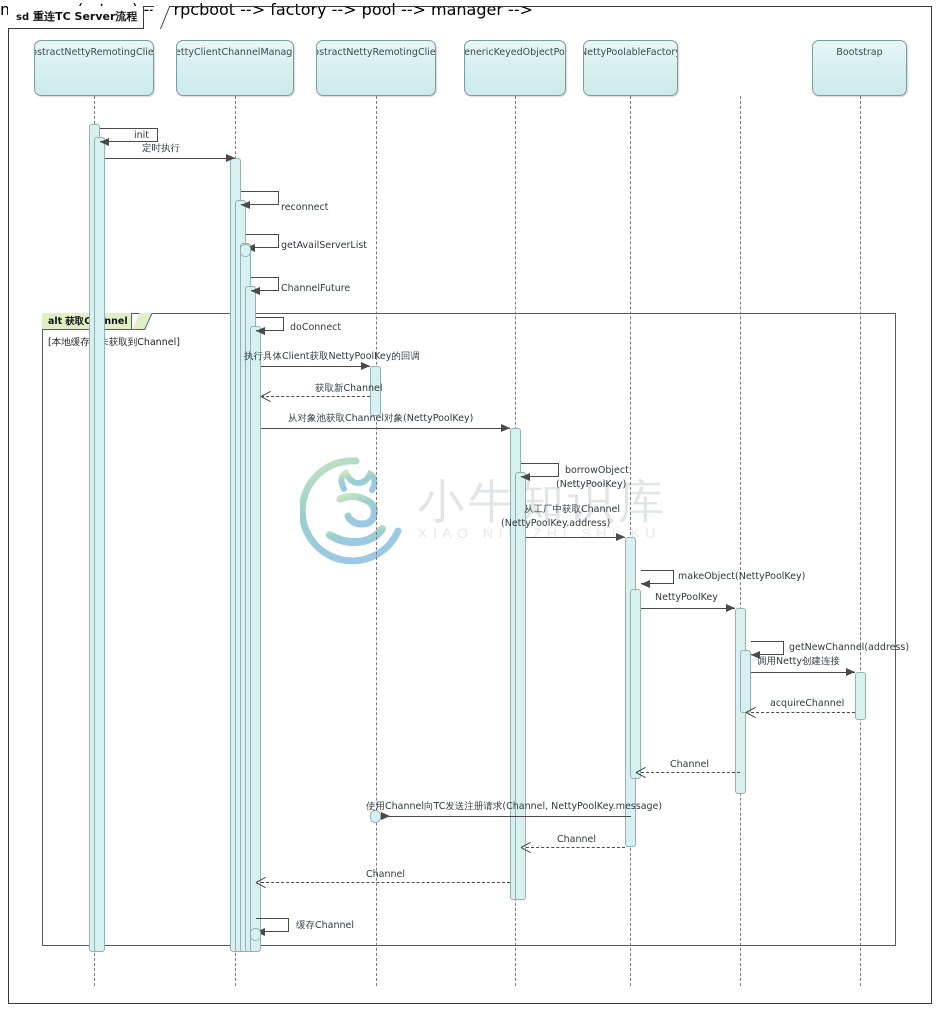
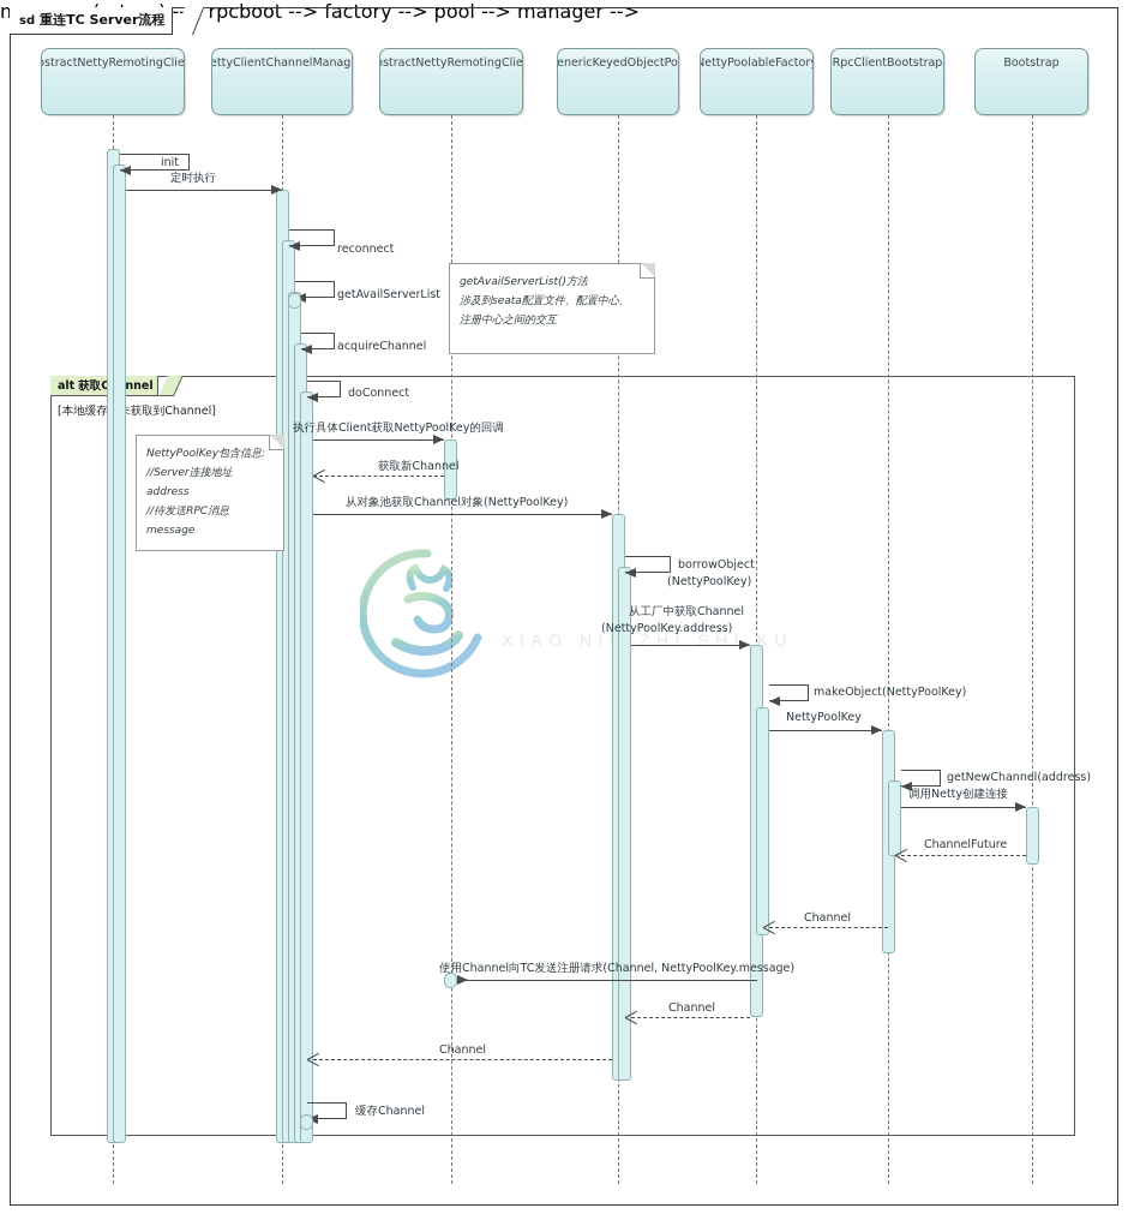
  sd
  重连TC Server流程
- 小牛知识库
  XIAO NI ZHI SHI KU
  alt
  获取Cnnel
  [本地缓存获取到Channel]
  bstractNettyRemotingClie
  ettyClientChannelManag
  bstractNettyRemotingClie
  enericKeyedObjectPo
  NettyPoolableFactor
+ RpcClientBootstrap
  Bootstrap
  init
  定时执行
  reconnect
  getAvailServerList
- ChannelFuture
+ acquireChannel
  doConnect
  执行具体Client获取NettyPoolKey的回调
  manager (return) -->
  获取新Channel
  从对象池获取Channel对象(NettyPoolKey)
  borrowObject
  (NettyPoolKey)
  从工厂中获取Channel
  (NettyPoolKey.address)
  makeObject(NettyPoolKey)
  NettyPoolKey
  getNewChannel(address)
  调用Netty创建连接
  rpcboot -->
- acquireChannel
+ ChannelFuture
  factory -->
  Channel
  使用Channel向TC发送注册请求(Channel, NettyPoolKey.message)
  pool -->
  Channel
  manager -->
  Channel
  缓存Channel
+ getAvailServerList()方法
+ 涉及到seata配置文件、配置中心、
+ 注册中心之间的交互
+ NettyPoolKey包含信息:
+ //Server连接地址
+ address
+ //待发送RPC消息
+ message
